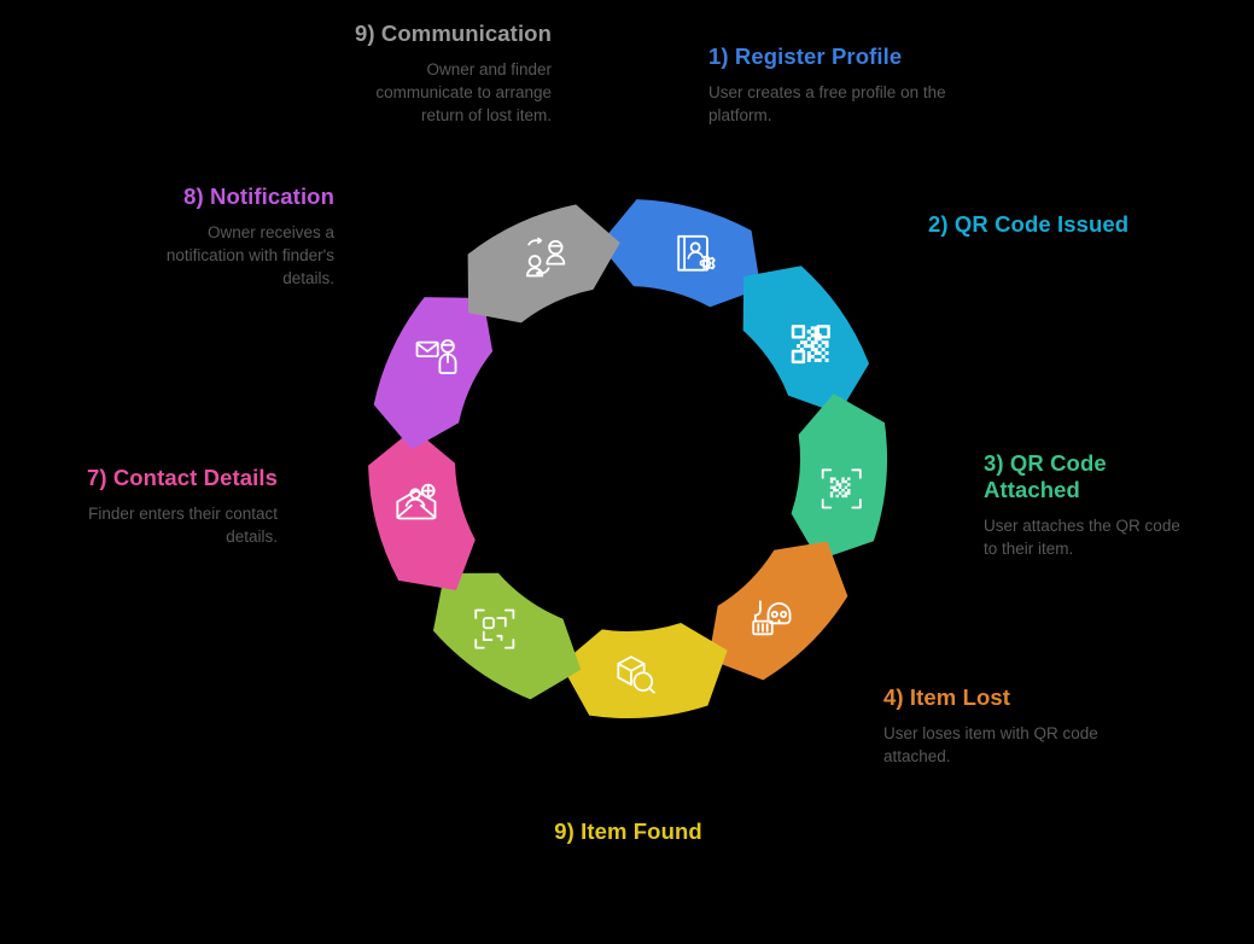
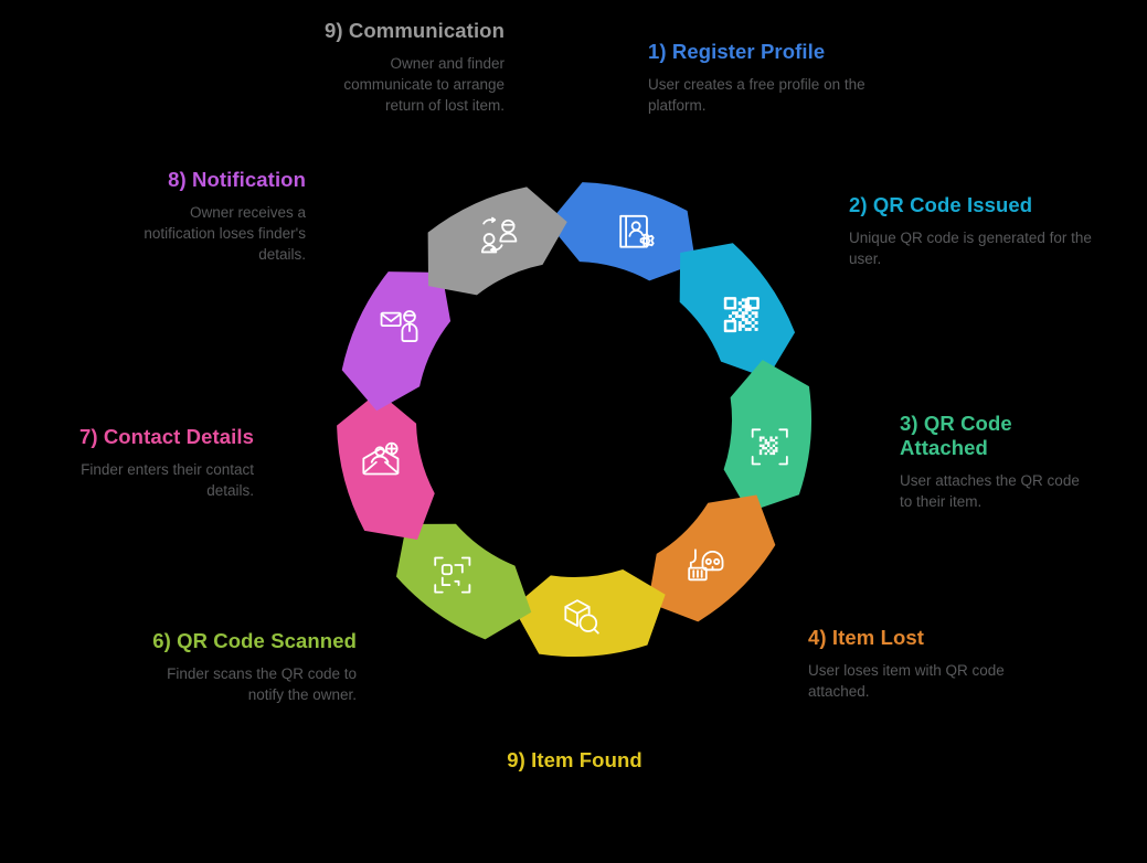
  1) Register Profile
  User creates a free profile on the platform.
  2) QR Code Issued
+ Unique QR code is generated for the user.
  3) QR Code Attached
  User attaches the QR code to their item.
  4) Item Lost
  User loses item with QR code attached.
  9) Item Found
+ 6) QR Code Scanned
+ Finder scans the QR code to notify the owner.
  7) Contact Details
  Finder enters their contact details.
  8) Notification
- Owner receives a notification with finder's details.
+ Owner receives a notification loses finder's details.
  9) Communication
  Owner and finder communicate to arrange return of lost item.
